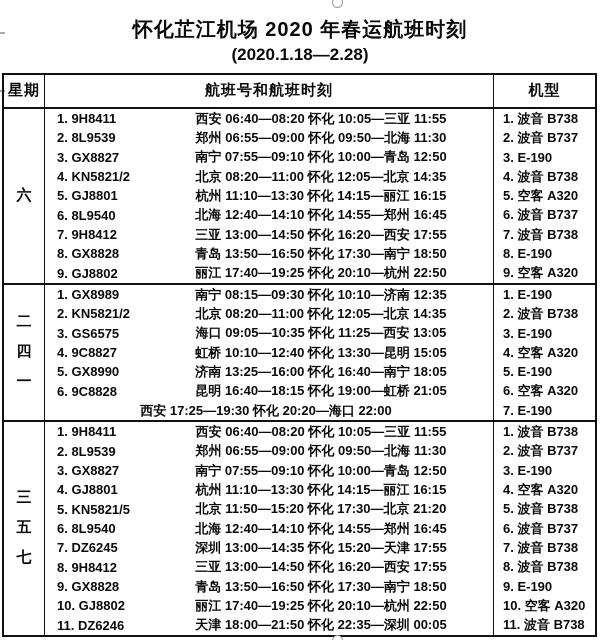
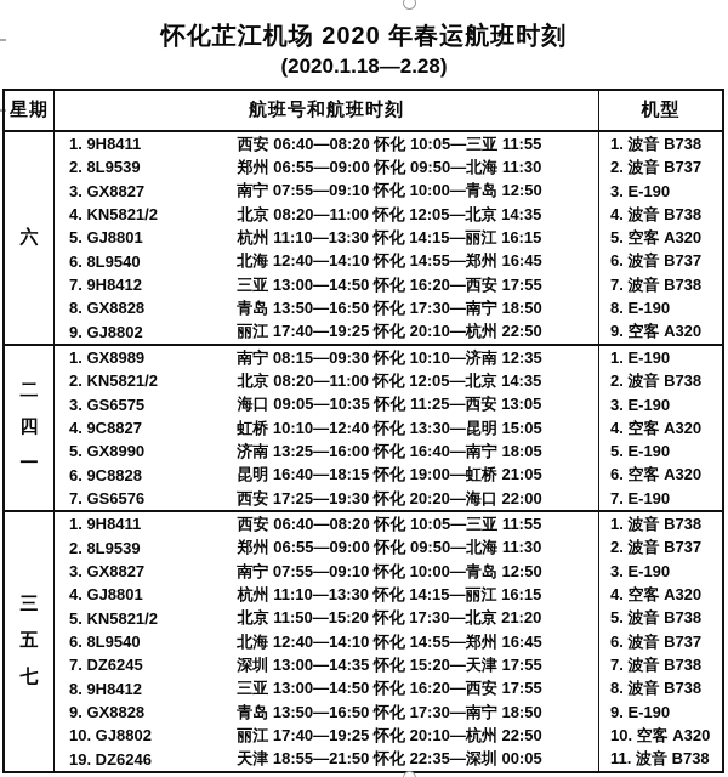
  怀化芷江机场 2020 年春运航班时刻
  (2020.1.18—2.28)
  星期
  航班号和航班时刻
  机型
  六
  1. 9H8411
  西安 06:40—08:20 怀化 10:05—三亚 11:55
  2. 8L9539
  郑州 06:55—09:00 怀化 09:50—北海 11:30
  3. GX8827
  南宁 07:55—09:10 怀化 10:00—青岛 12:50
  4. KN5821/2
  北京 08:20—11:00 怀化 12:05—北京 14:35
  5. GJ8801
  杭州 11:10—13:30 怀化 14:15—丽江 16:15
  6. 8L9540
  北海 12:40—14:10 怀化 14:55—郑州 16:45
  7. 9H8412
  三亚 13:00—14:50 怀化 16:20—西安 17:55
  8. GX8828
  青岛 13:50—16:50 怀化 17:30—南宁 18:50
  9. GJ8802
  丽江 17:40—19:25 怀化 20:10—杭州 22:50
  1. 波音 B738
  2. 波音 B737
  3. E-190
  4. 波音 B738
  5. 空客 A320
  6. 波音 B737
  7. 波音 B738
  8. E-190
  9. 空客 A320
  二
  四
  一
  1. GX8989
  南宁 08:15—09:30 怀化 10:10—济南 12:35
  2. KN5821/2
  北京 08:20—11:00 怀化 12:05—北京 14:35
  3. GS6575
  海口 09:05—10:35 怀化 11:25—西安 13:05
  4. 9C8827
  虹桥 10:10—12:40 怀化 13:30—昆明 15:05
  5. GX8990
  济南 13:25—16:00 怀化 16:40—南宁 18:05
  6. 9C8828
  昆明 16:40—18:15 怀化 19:00—虹桥 21:05
+ 7. GS6576
  西安 17:25—19:30 怀化 20:20—海口 22:00
  1. E-190
  2. 波音 B738
  3. E-190
  4. 空客 A320
  5. E-190
  6. 空客 A320
  7. E-190
  三
  五
  七
  1. 9H8411
  西安 06:40—08:20 怀化 10:05—三亚 11:55
  2. 8L9539
  郑州 06:55—09:00 怀化 09:50—北海 11:30
  3. GX8827
  南宁 07:55—09:10 怀化 10:00—青岛 12:50
  4. GJ8801
  杭州 11:10—13:30 怀化 14:15—丽江 16:15
- 5. KN5821/5
+ 5. KN5821/2
  北京 11:50—15:20 怀化 17:30—北京 21:20
  6. 8L9540
  北海 12:40—14:10 怀化 14:55—郑州 16:45
  7. DZ6245
  深圳 13:00—14:35 怀化 15:20—天津 17:55
  8. 9H8412
  三亚 13:00—14:50 怀化 16:20—西安 17:55
  9. GX8828
  青岛 13:50—16:50 怀化 17:30—南宁 18:50
  10. GJ8802
  丽江 17:40—19:25 怀化 20:10—杭州 22:50
- 11. DZ6246
+ 19. DZ6246
- 天津 18:00—21:50 怀化 22:35—深圳 00:05
+ 天津 18:55—21:50 怀化 22:35—深圳 00:05
  1. 波音 B738
  2. 波音 B737
  3. E-190
  4. 空客 A320
  5. 波音 B738
  6. 波音 B737
  7. 波音 B738
  8. 波音 B738
  9. E-190
  10. 空客 A320
  11. 波音 B738
